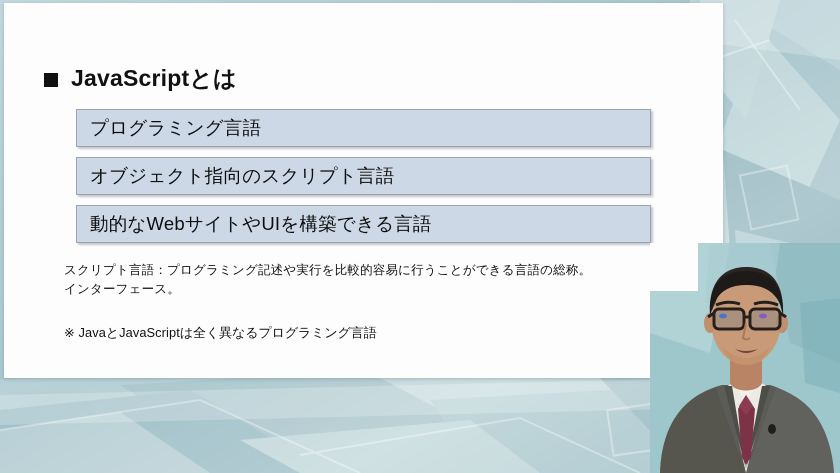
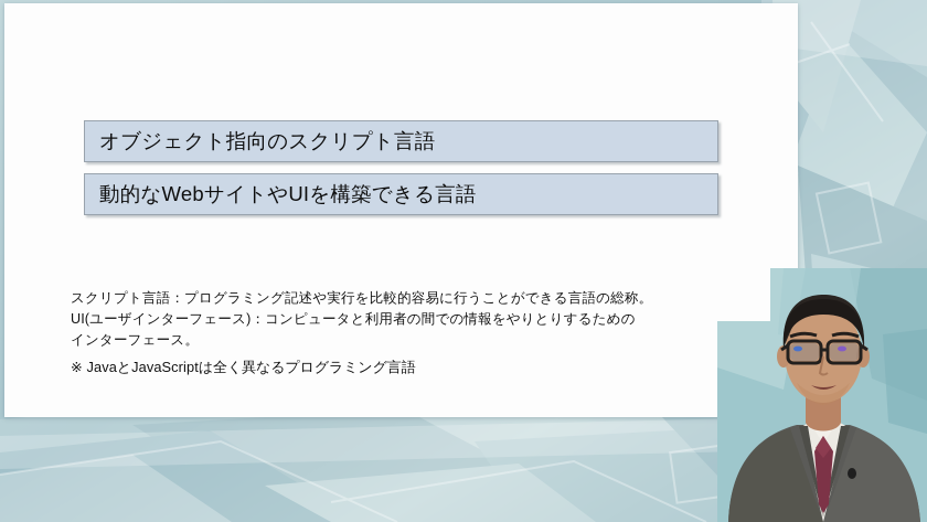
- JavaScriptとは
- プログラミング言語
  オブジェクト指向のスクリプト言語
  動的なWebサイトやUIを構築できる言語
  スクリプト言語：プログラミング記述や実行を比較的容易に行うことができる言語の総称。
+ UI(ユーザインターフェース)：コンピュータと利用者の間での情報をやりとりするための
  インターフェース。
  ※ JavaとJavaScriptは全く異なるプログラミング言語
